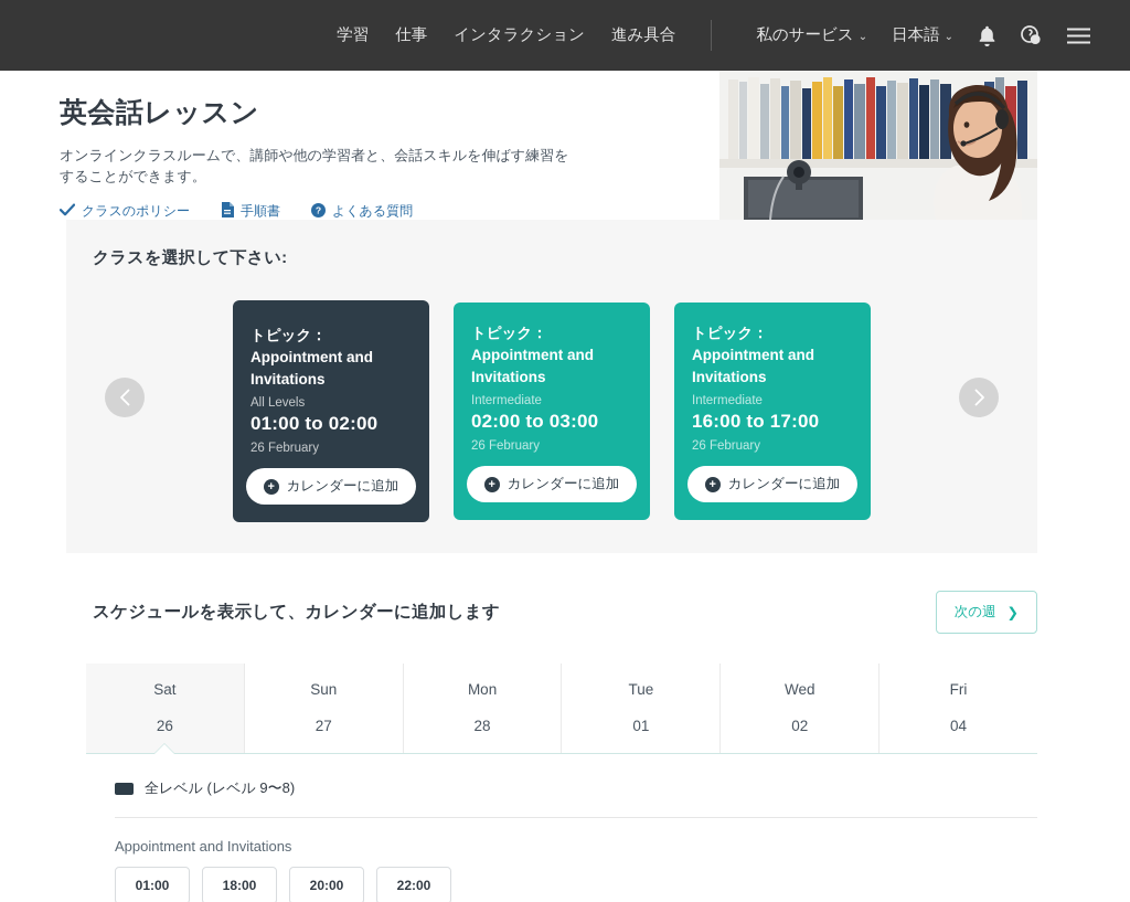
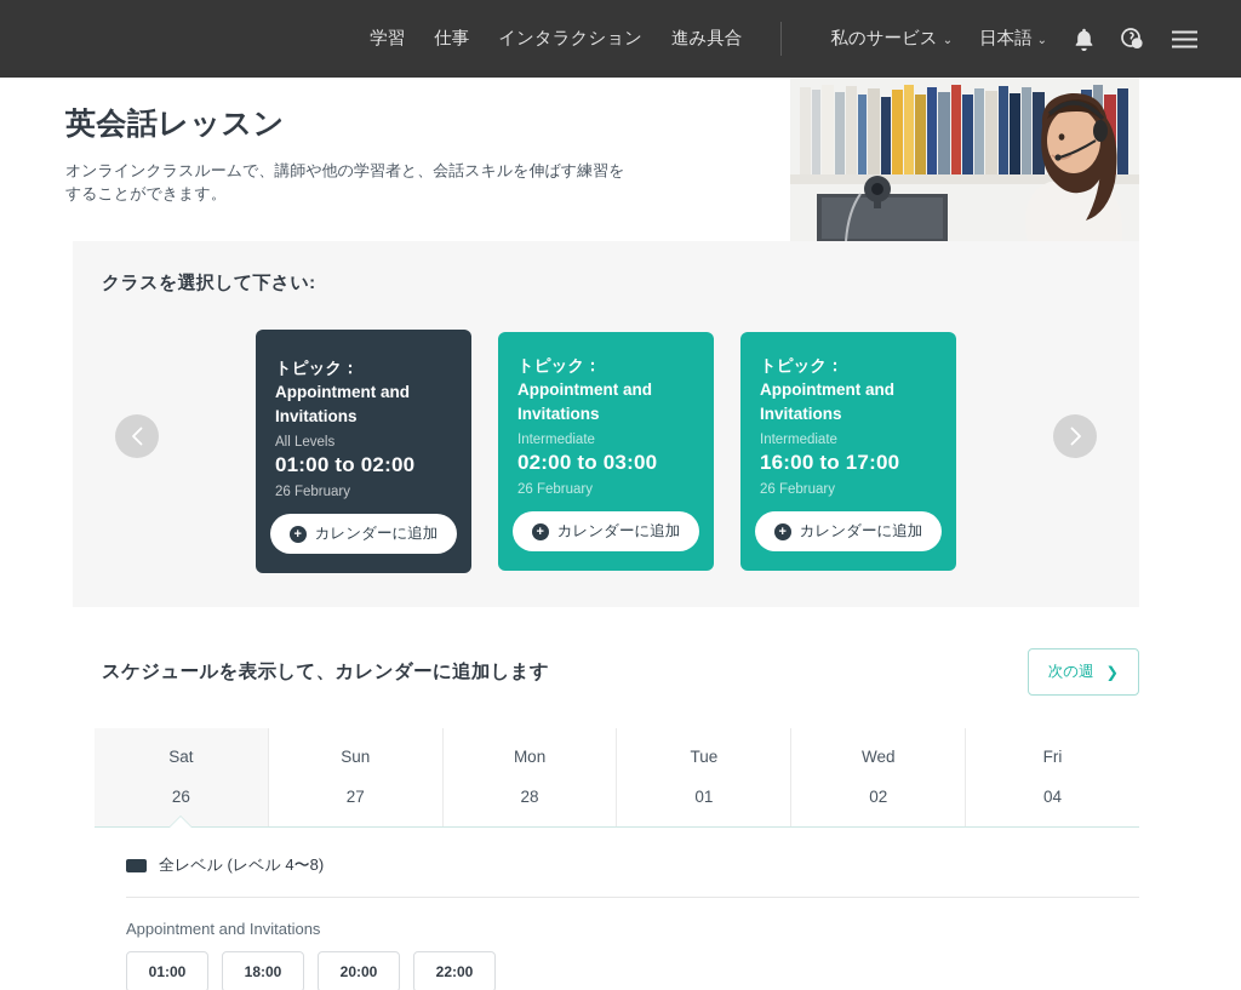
  学習
  仕事
  インタラクション
  進み具合
  私のサービス ⌄
  日本語 ⌄
  英会話レッスン
  オンラインクラスルームで、講師や他の学習者と、会話スキルを伸ばす練習をすることができます。
- クラスのポリシー
- 手順書
- ?
- よくある質問
  クラスを選択して下さい:
  トピック：
  Appointment and Invitations
  All Levels
  01:00 to 02:00
  26 February
  +
  カレンダーに追加
  トピック：
  Appointment and Invitations
  Intermediate
  02:00 to 03:00
  26 February
  +
  カレンダーに追加
  トピック：
  Appointment and Invitations
  Intermediate
  16:00 to 17:00
  26 February
  +
  カレンダーに追加
  スケジュールを表示して、カレンダーに追加します
  次の週
  ❯
  Sat
  26
  Sun
  27
  Mon
  28
  Tue
  01
  Wed
  02
  Fri
  04
- 全レベル (レベル 9〜8)
+ 全レベル (レベル 4〜8)
  Appointment and Invitations
  01:00
  18:00
  20:00
  22:00
